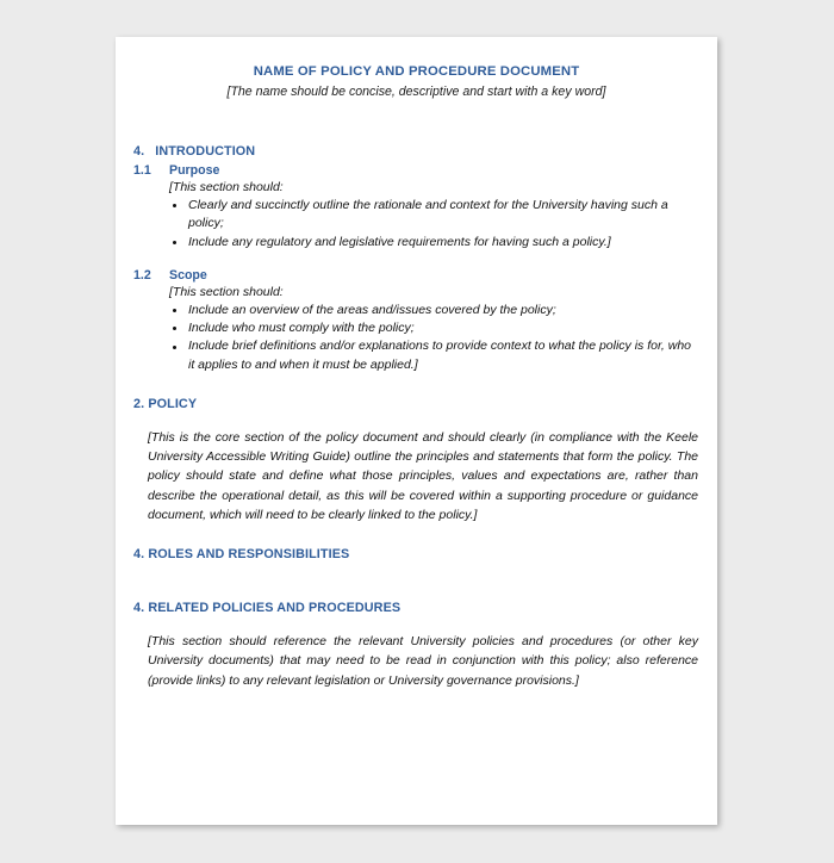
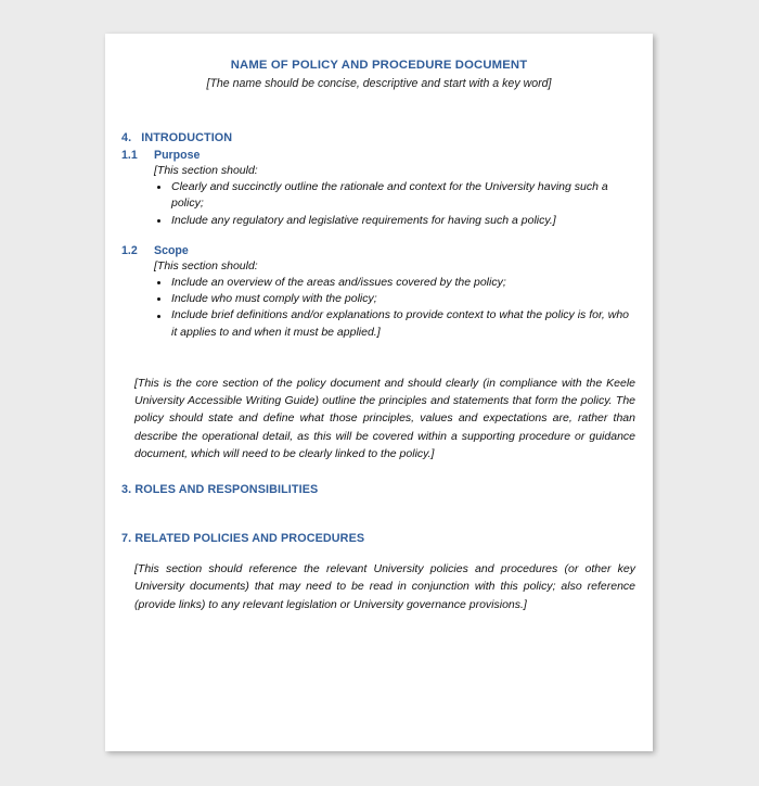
  NAME OF POLICY AND PROCEDURE DOCUMENT
  [The name should be concise, descriptive and start with a key word]
  4. INTRODUCTION
  1.1
  Purpose
  [This section should:
  Clearly and succinctly outline the rationale and context for the University having such a policy;
  Include any regulatory and legislative requirements for having such a policy.]
  1.2
  Scope
  [This section should:
  Include an overview of the areas and/issues covered by the policy;
  Include who must comply with the policy;
  Include brief definitions and/or explanations to provide context to what the policy is for, who it applies to and when it must be applied.]
- 2. POLICY
  [This is the core section of the policy document and should clearly (in compliance with the Keele University Accessible Writing Guide) outline the principles and statements that form the policy. The policy should state and define what those principles, values and expectations are, rather than describe the operational detail, as this will be covered within a supporting procedure or guidance document, which will need to be clearly linked to the policy.]
- 4. ROLES AND RESPONSIBILITIES
+ 3. ROLES AND RESPONSIBILITIES
- 4. RELATED POLICIES AND PROCEDURES
+ 7. RELATED POLICIES AND PROCEDURES
  [This section should reference the relevant University policies and procedures (or other key University documents) that may need to be read in conjunction with this policy; also reference (provide links) to any relevant legislation or University governance provisions.]
